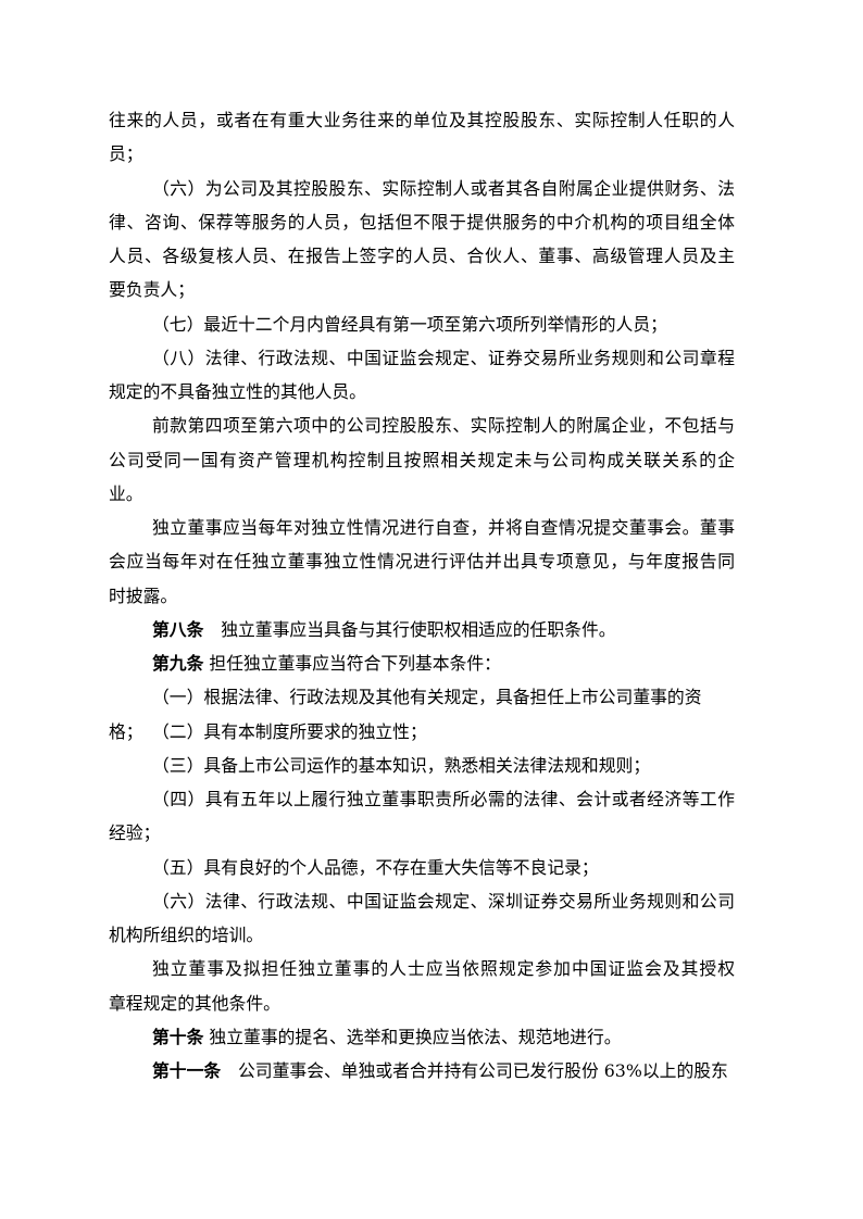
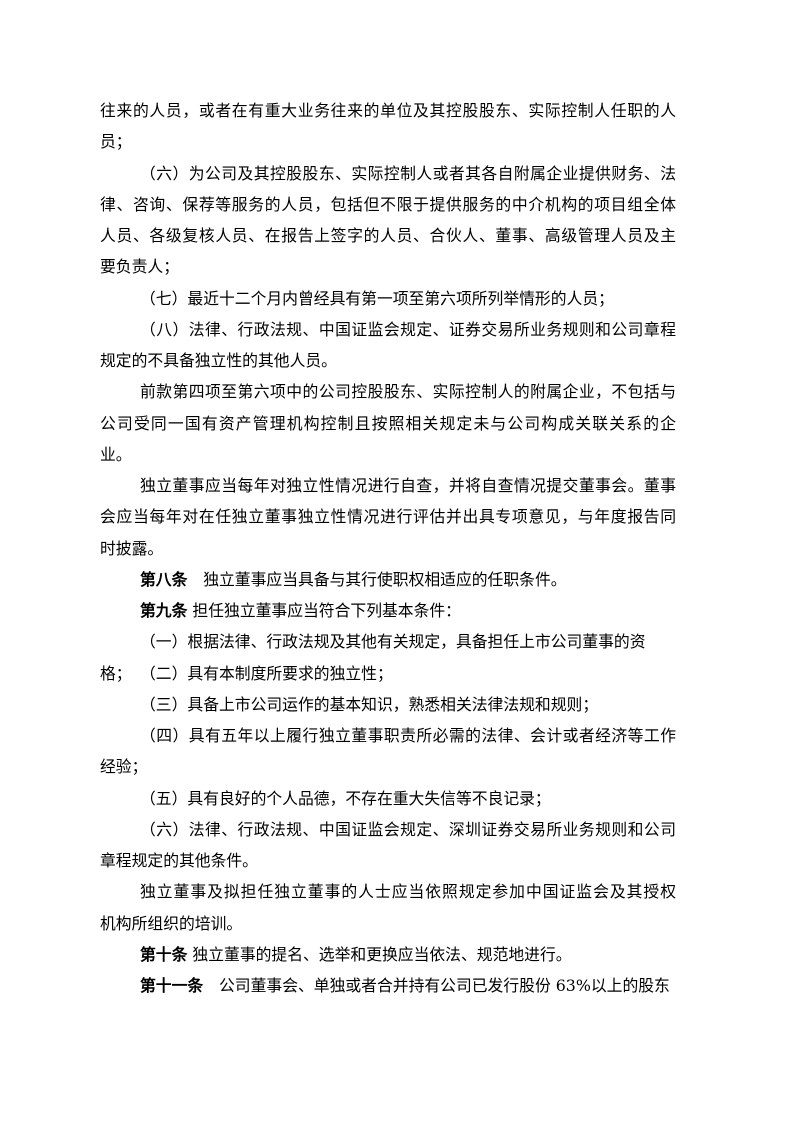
  往来的人员，或者在有重大业务往来的单位及其控股股东、实际控制人任职的人
  员；
  （六）为公司及其控股股东、实际控制人或者其各自附属企业提供财务、法
  律、咨询、保荐等服务的人员，包括但不限于提供服务的中介机构的项目组全体
  人员、各级复核人员、在报告上签字的人员、合伙人、董事、高级管理人员及主
  要负责人；
  （七）最近十二个月内曾经具有第一项至第六项所列举情形的人员；
  （八）法律、行政法规、中国证监会规定、证券交易所业务规则和公司章程
  规定的不具备独立性的其他人员。
  前款第四项至第六项中的公司控股股东、实际控制人的附属企业，不包括与
  公司受同一国有资产管理机构控制且按照相关规定未与公司构成关联关系的企
  业。
  独立董事应当每年对独立性情况进行自查，并将自查情况提交董事会。董事
  会应当每年对在任独立董事独立性情况进行评估并出具专项意见，与年度报告同
  时披露。
  第八条 独立董事应当具备与其行使职权相适应的任职条件。
  第九条 担任独立董事应当符合下列基本条件：
  （一）根据法律、行政法规及其他有关规定，具备担任上市公司董事的资格；
  （二）具有本制度所要求的独立性；
  （三）具备上市公司运作的基本知识，熟悉相关法律法规和规则；
  （四）具有五年以上履行独立董事职责所必需的法律、会计或者经济等工作
  经验；
  （五）具有良好的个人品德，不存在重大失信等不良记录；
  （六）法律、行政法规、中国证监会规定、深圳证券交易所业务规则和公司
- 机构所组织的培训。
+ 章程规定的其他条件。
  独立董事及拟担任独立董事的人士应当依照规定参加中国证监会及其授权
- 章程规定的其他条件。
+ 机构所组织的培训。
  第十条 独立董事的提名、选举和更换应当依法、规范地进行。
  第十一条 公司董事会、单独或者合并持有公司已发行股份 63%以上的股东
